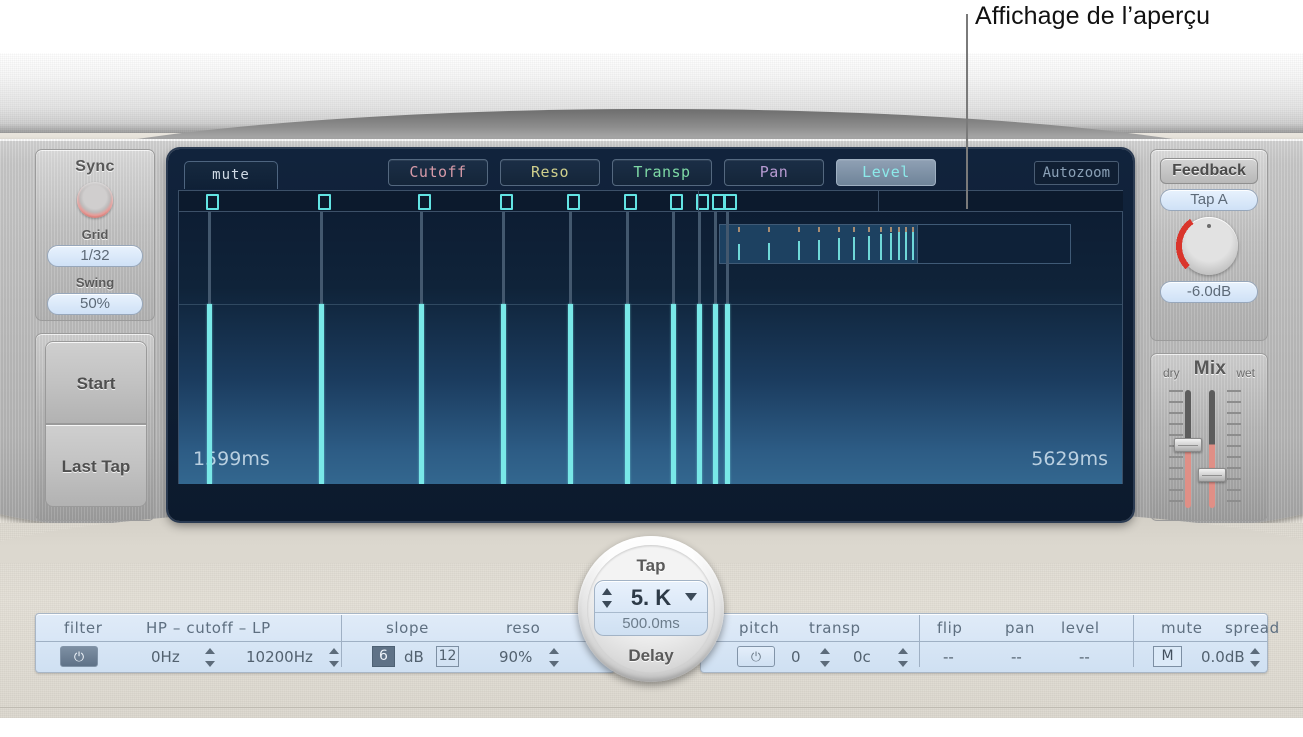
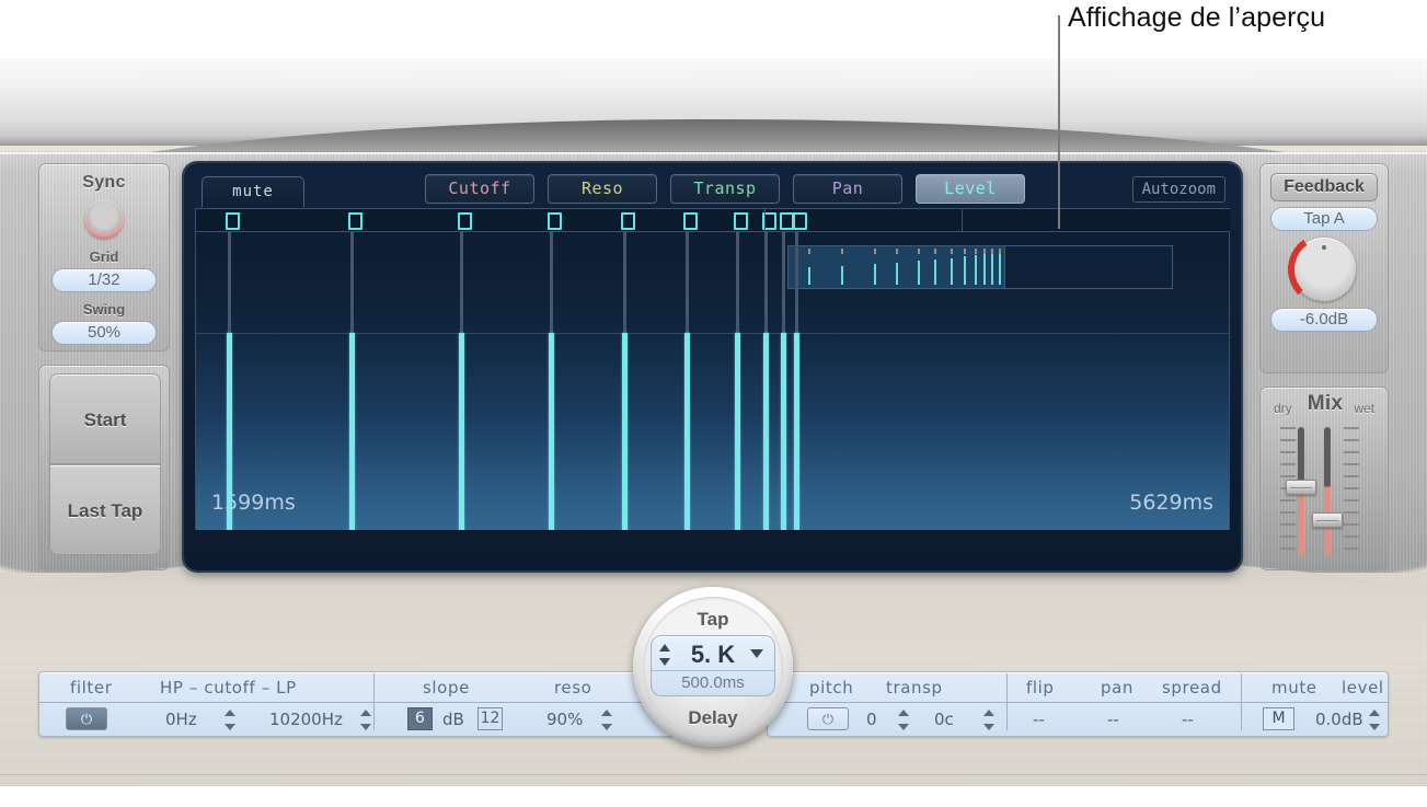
  Sync
  Grid
  1/32
  Swing
  50%
  Start
  Last Tap
  Feedback
  Tap A
  -6.0dB
  dry
  Mix
  wet
  mute
  Cutoff
  Reso
  Transp
  Pan
  Level
  Autozoom
  199ms
  5629ms
  filter
  HP – cutoff – LP
  slope
  reso
  ⏻
  0Hz
  10200Hz
  6
  dB
  12
  90%
  pitch
  transp
  flip
  pan
- level
+ spread
  mute
- spread
+ level
  ⏻
  0
  0c
  --
  --
  --
  M
  0.0dB
  Tap
  5. K
  500.0ms
  Delay
  Affichage de l’aperçu
